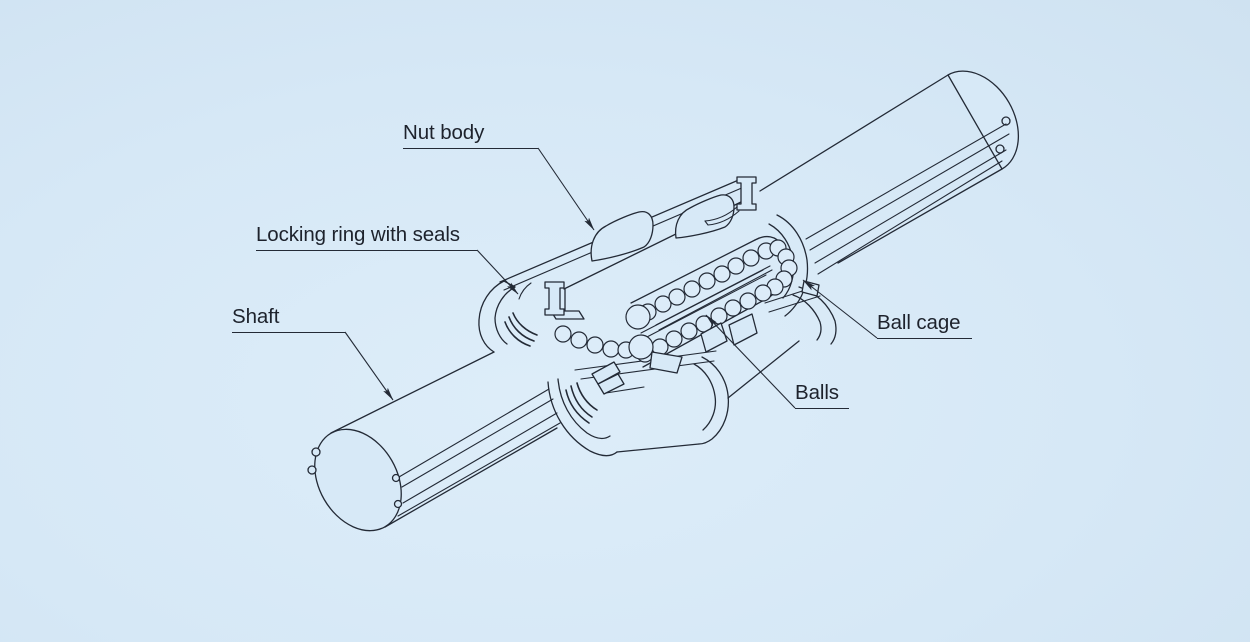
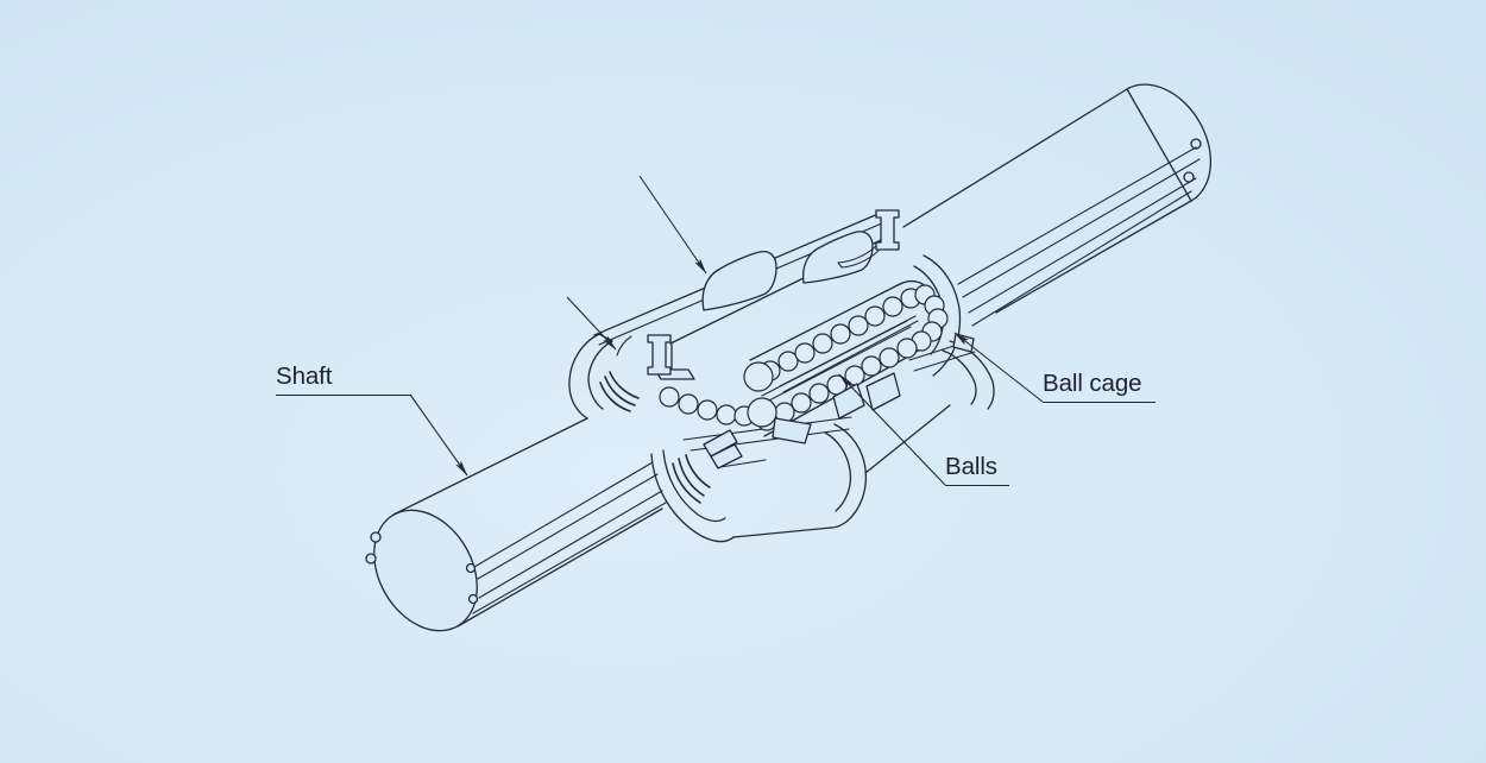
- Nut body
- Locking ring with seals
  Shaft
  Ball cage
  Balls
